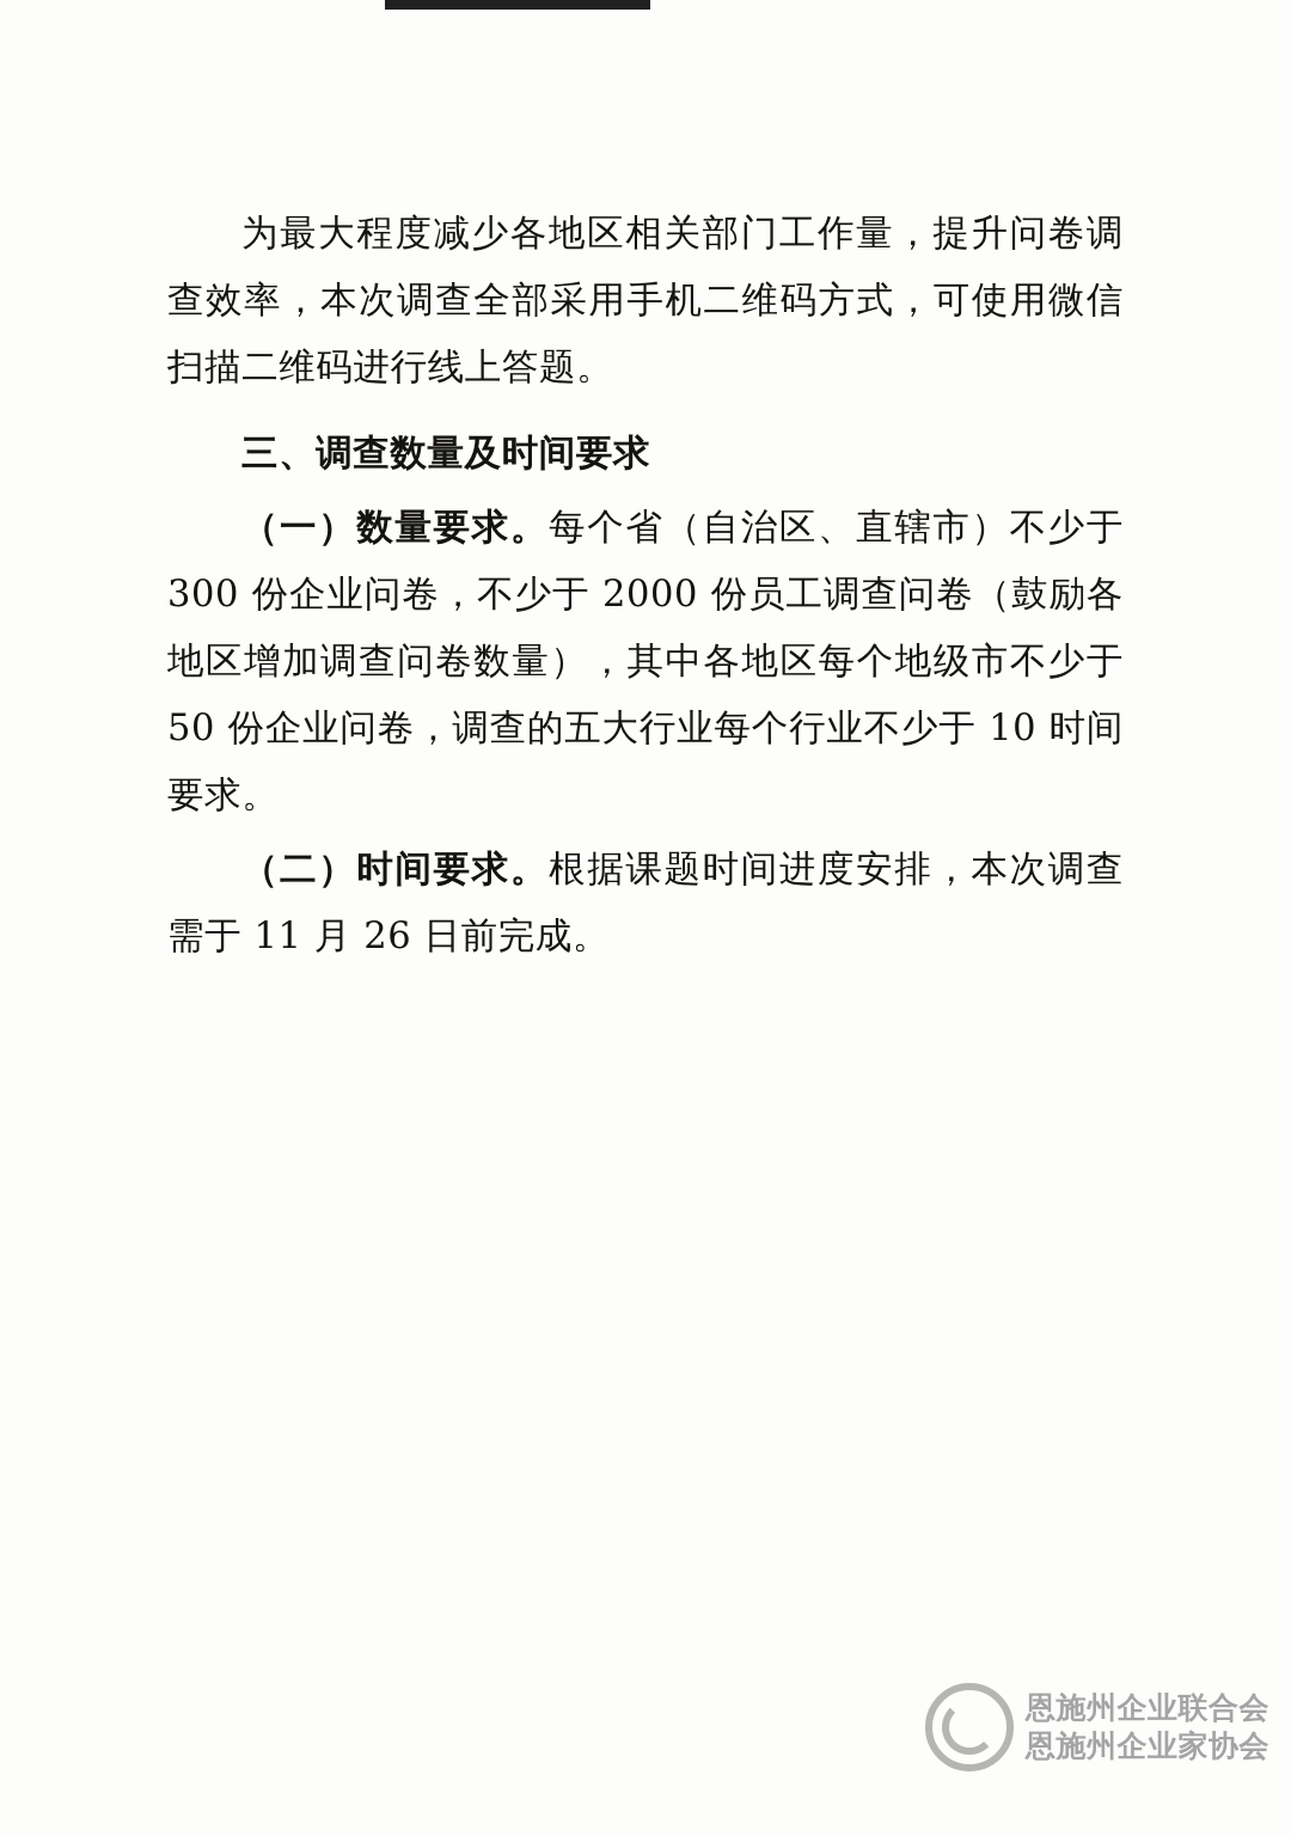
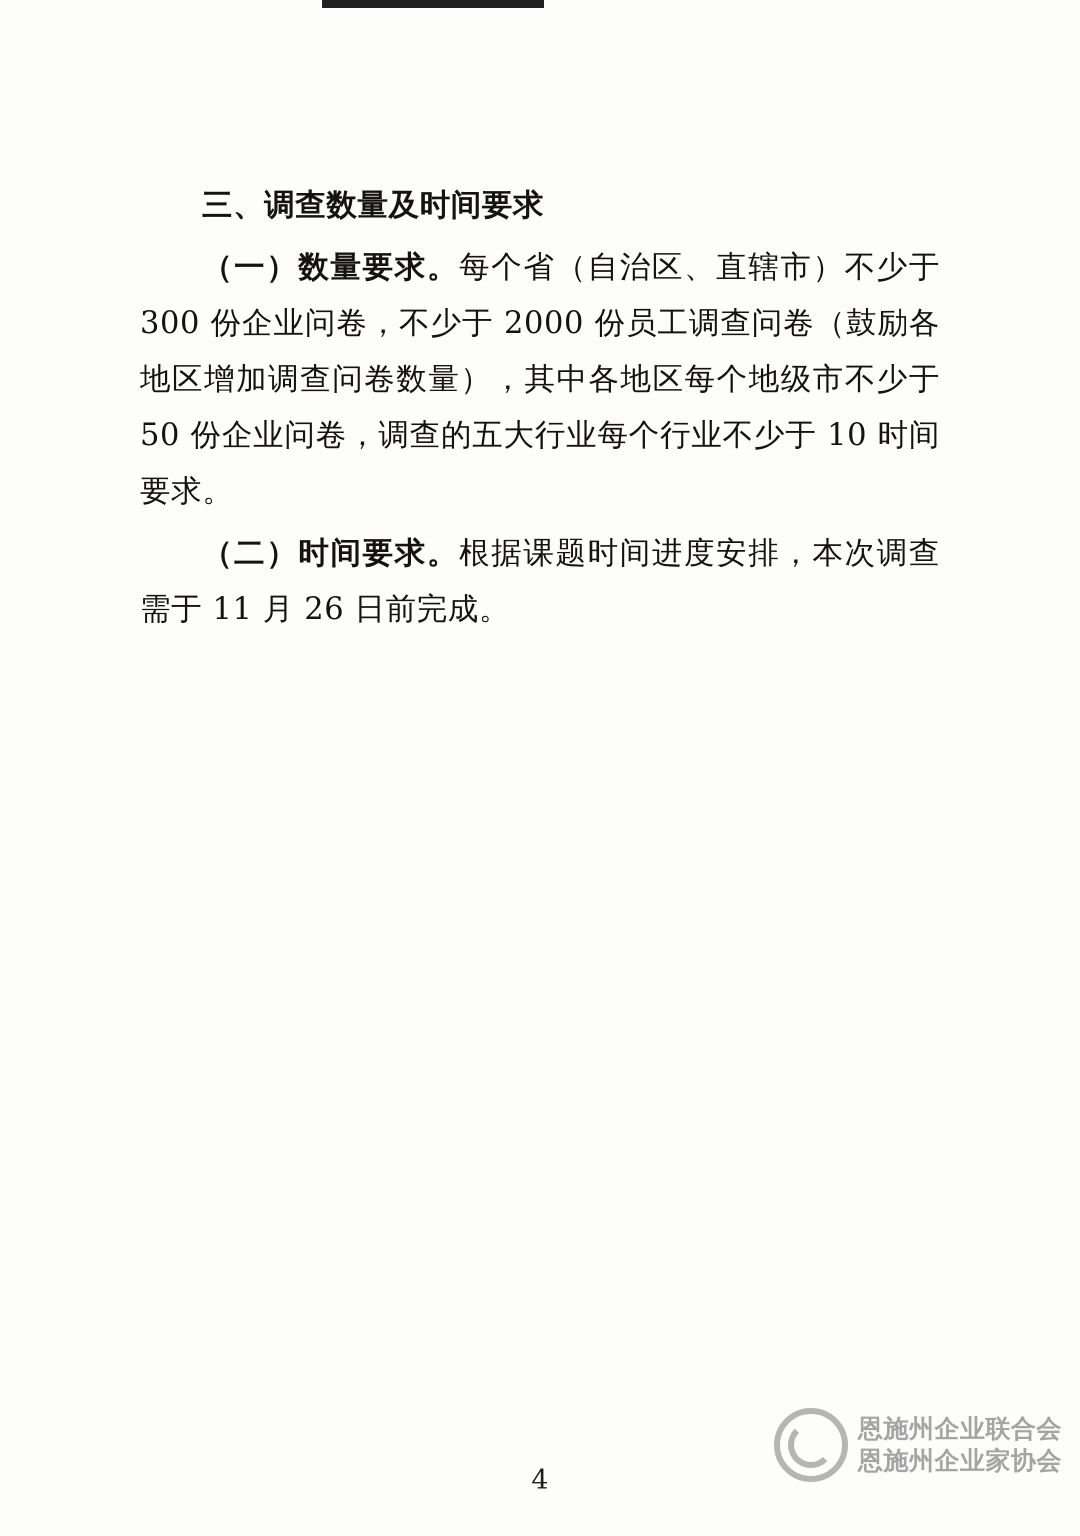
- 为最大程度减少各地区相关部门工作量，提升问卷调查效率，本次调查全部采用手机二维码方式，可使用微信扫描二维码进行线上答题。
  三、调查数量及时间要求
  （一）数量要求。每个省（自治区、直辖市）不少于 300 份企业问卷，不少于 2000 份员工调查问卷（鼓励各地区增加调查问卷数量），其中各地区每个地级市不少于 50 份企业问卷，调查的五大行业每个行业不少于 10 时间要求。
  （二）时间要求。根据课题时间进度安排，本次调查需于 11 月 26 日前完成。
+ 4
  恩施州企业联合会
  恩施州企业家协会
